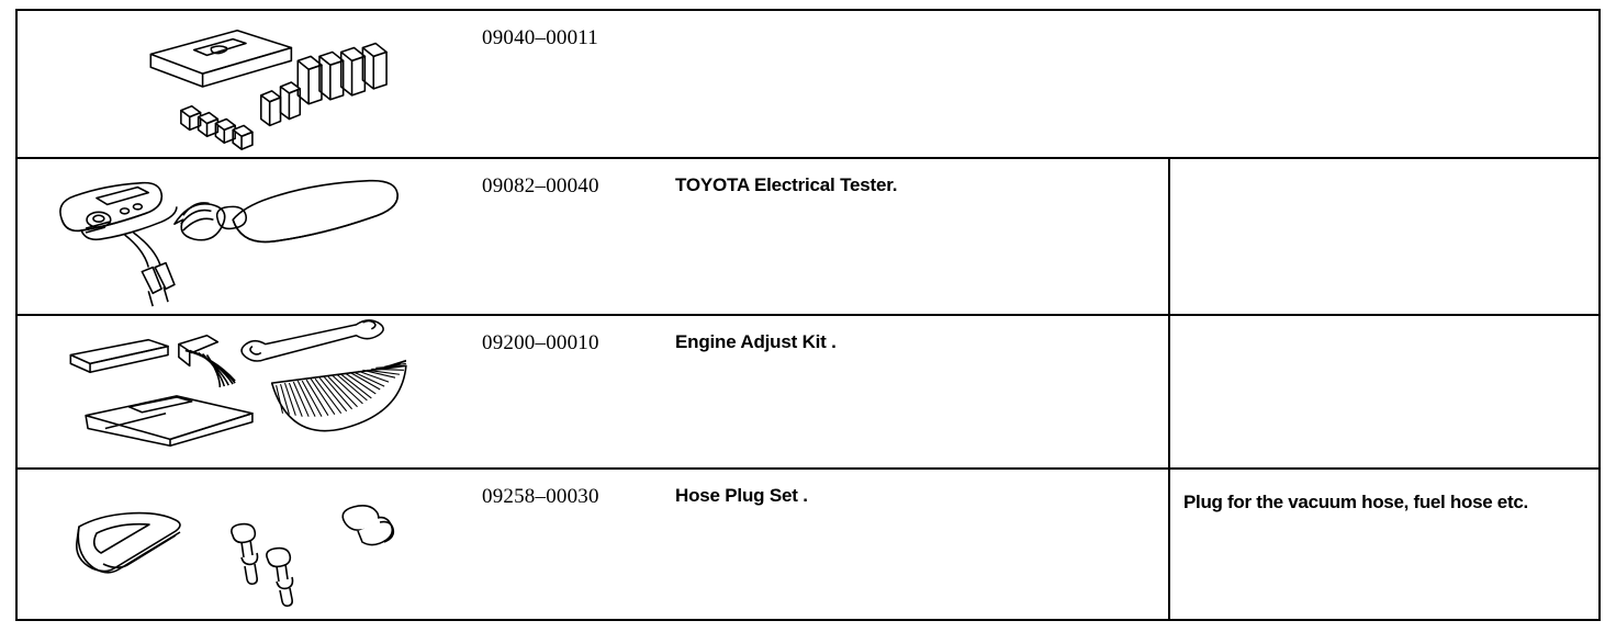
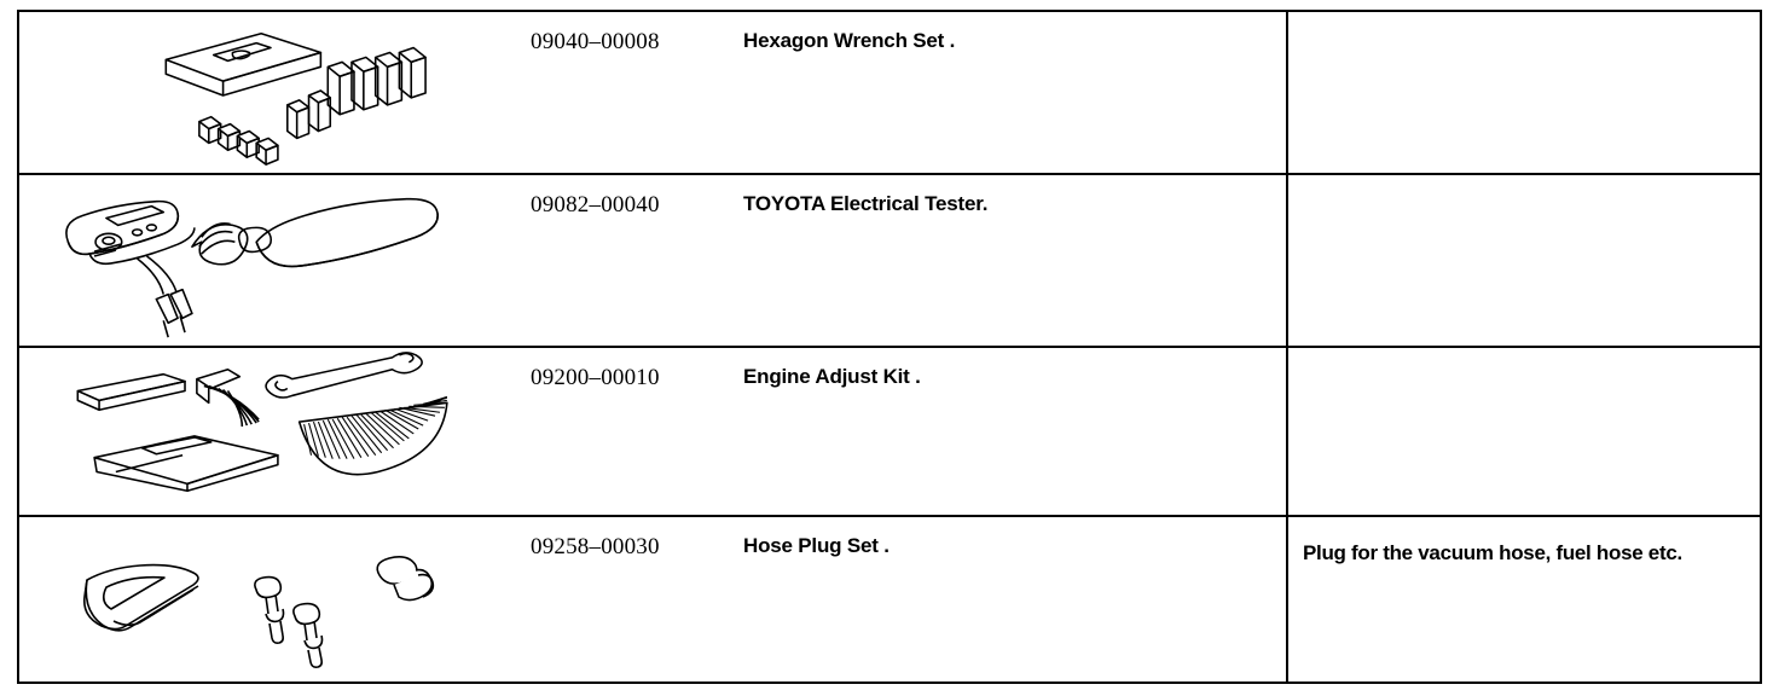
- 09040–00011
+ 09040–00008
+ Hexagon Wrench Set .
  09082–00040
  TOYOTA Electrical Tester.
  09200–00010
  Engine Adjust Kit .
  09258–00030
  Hose Plug Set .
  Plug for the vacuum hose, fuel hose etc.
